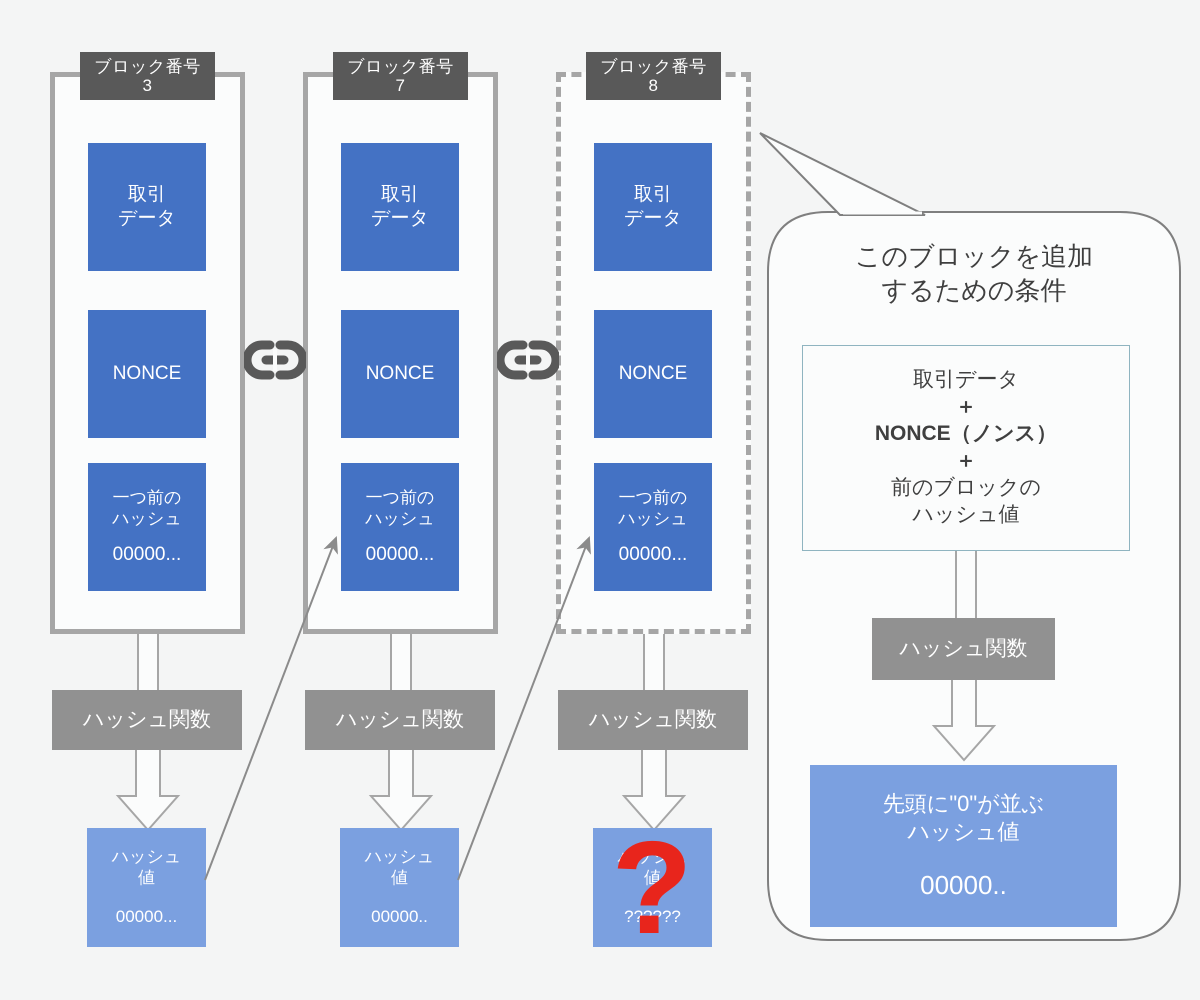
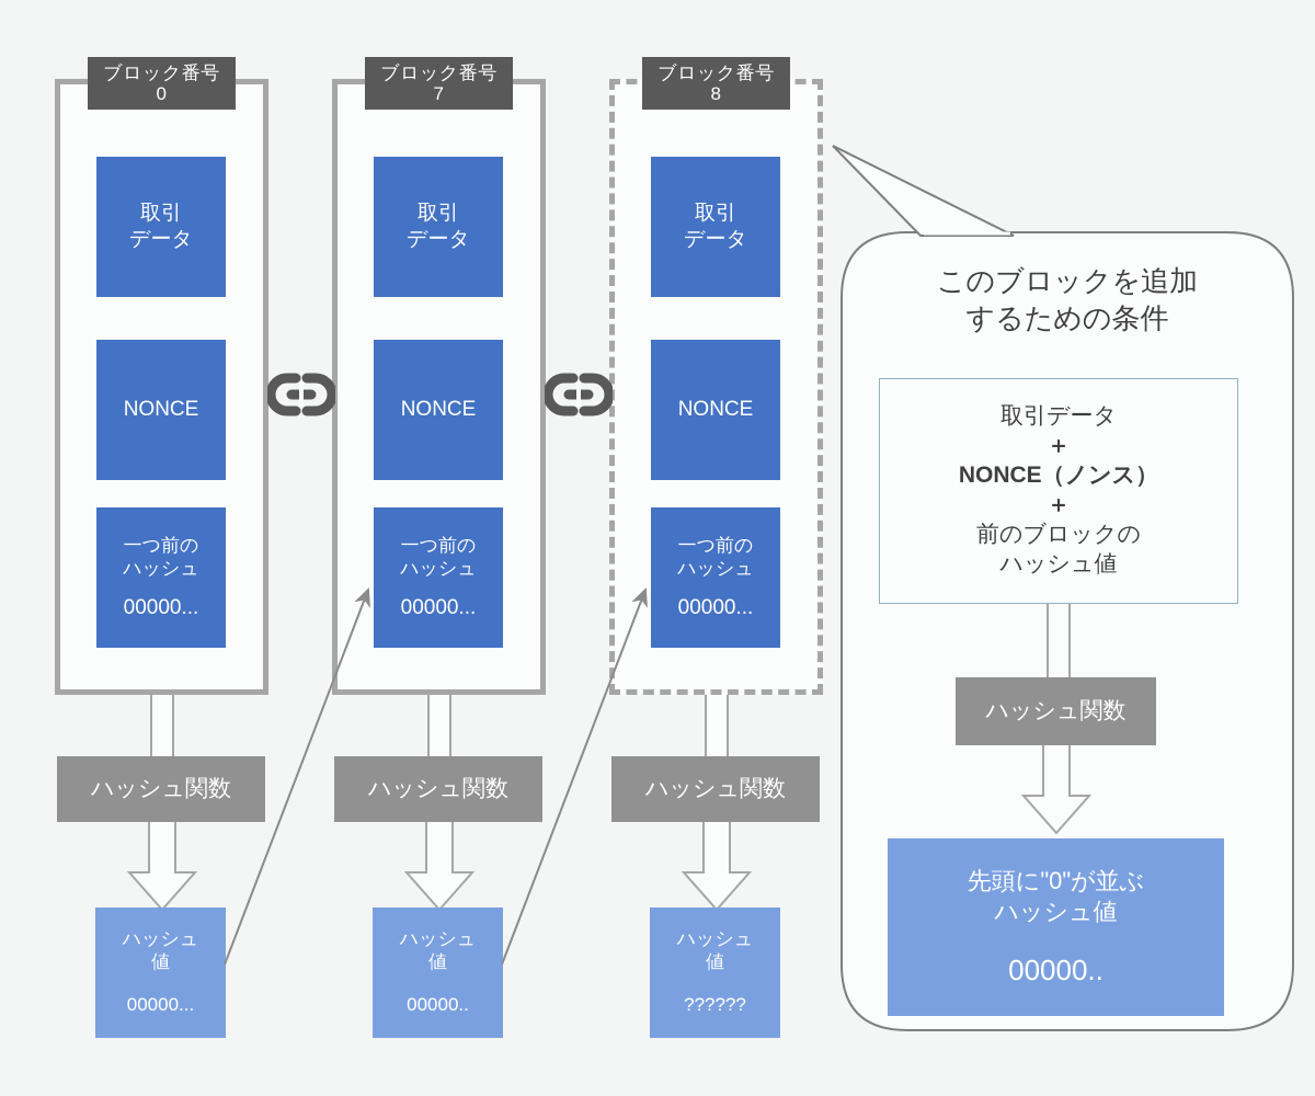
  ブロック番号
- 3
+ 0
  取引
  データ
  NONCE
  一つ前の
  ハッシュ
  00000...
  ハッシュ関数
  ハッシュ
  値
  00000...
  ブロック番号
  7
  取引
  データ
  NONCE
  一つ前の
  ハッシュ
  00000...
  ハッシュ関数
  ハッシュ
  値
  00000..
  ブロック番号
  8
  取引
  データ
  NONCE
  一つ前の
  ハッシュ
  00000...
  ハッシュ関数
  ハッシュ
  値
  ??????
- ?
  このブロックを追加
  するための条件
  取引データ
  ＋
  NONCE（ノンス）
  ＋
  前のブロックの
  ハッシュ値
  ハッシュ関数
  先頭に"0"が並ぶ
  ハッシュ値
  00000..
